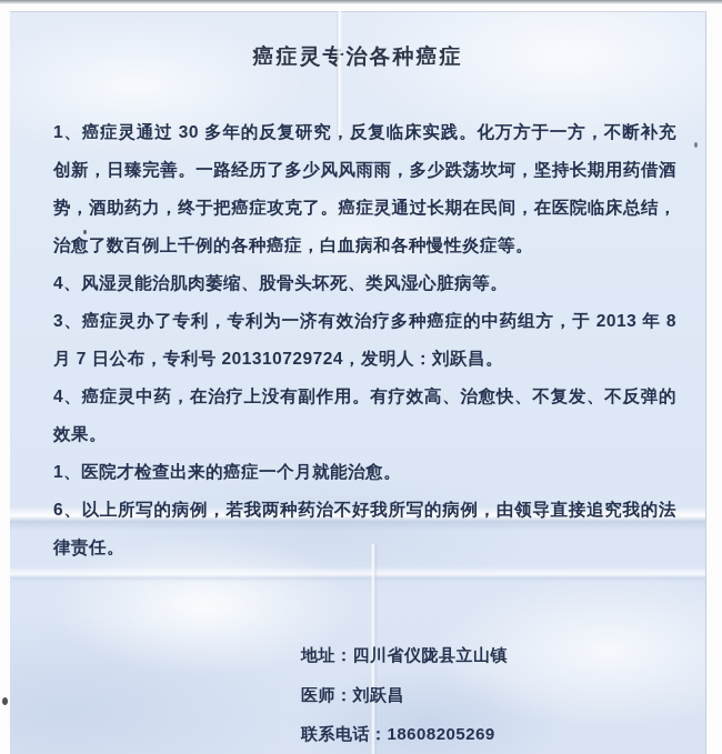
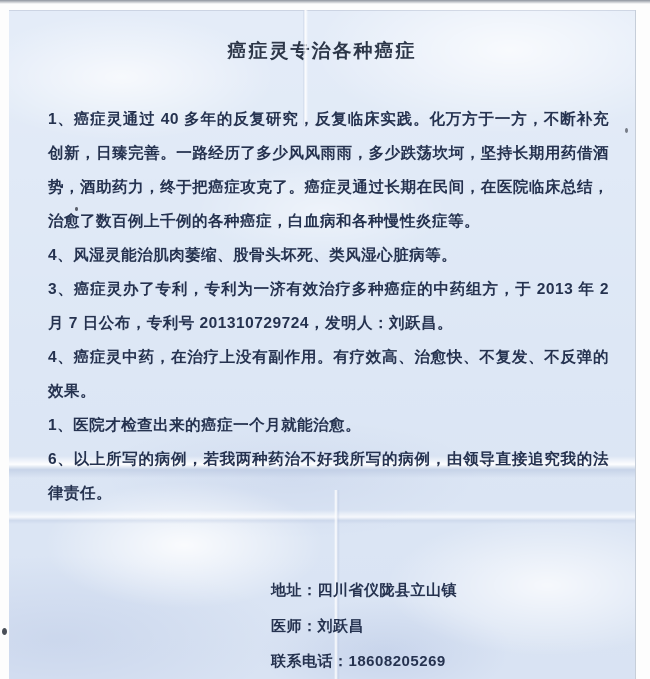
  癌症灵专治各种癌症
- 1、癌症灵通过 30 多年的反复研究，反复临床实践。化万方于一方，不断补充创新，日臻完善。一路经历了多少风风雨雨，多少跌荡坎坷，坚持长期用药借酒势，酒助药力，终于把癌症攻克了。癌症灵通过长期在民间，在医院临床总结，治愈了数百例上千例的各种癌症，白血病和各种慢性炎症等。
+ 1、癌症灵通过 40 多年的反复研究，反复临床实践。化万方于一方，不断补充创新，日臻完善。一路经历了多少风风雨雨，多少跌荡坎坷，坚持长期用药借酒势，酒助药力，终于把癌症攻克了。癌症灵通过长期在民间，在医院临床总结，治愈了数百例上千例的各种癌症，白血病和各种慢性炎症等。
  4、风湿灵能治肌肉萎缩、股骨头坏死、类风湿心脏病等。
- 3、癌症灵办了专利，专利为一济有效治疗多种癌症的中药组方，于 2013 年 8 月 7 日公布，专利号 201310729724，发明人：刘跃昌。
+ 3、癌症灵办了专利，专利为一济有效治疗多种癌症的中药组方，于 2013 年 2 月 7 日公布，专利号 201310729724，发明人：刘跃昌。
  4、癌症灵中药，在治疗上没有副作用。有疗效高、治愈快、不复发、不反弹的效果。
  1、医院才检查出来的癌症一个月就能治愈。
  6、以上所写的病例，若我两种药治不好我所写的病例，由领导直接追究我的法律责任。
  地址：四川省仪陇县立山镇
  医师：刘跃昌
  联系电话：18608205269
